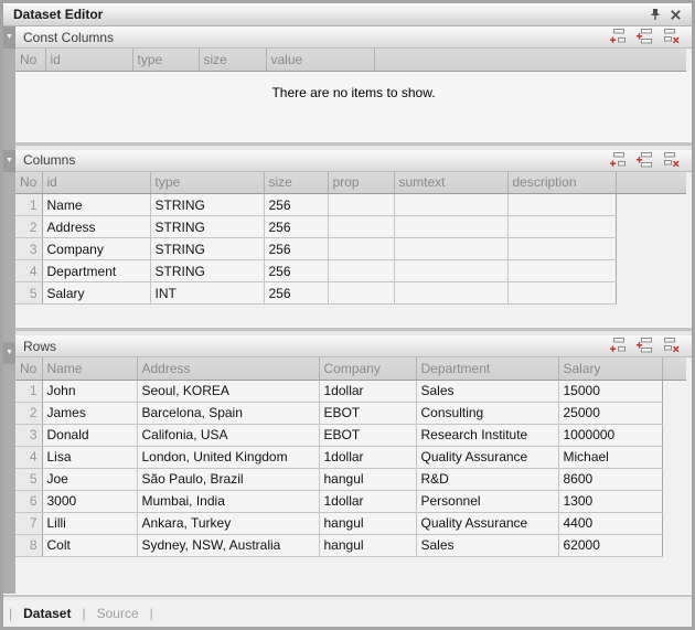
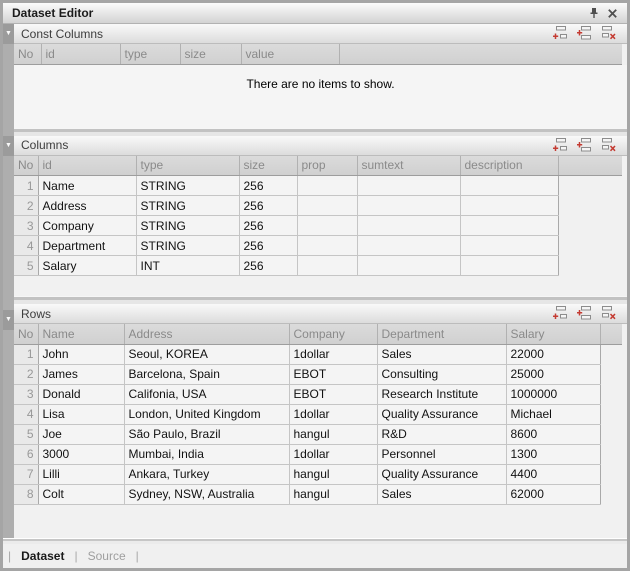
  Dataset Editor
  Const Columns
  No	id	type	size	value
  There are no items to show.
  Columns
  No	id	type	size	prop	sumtext	description
  1	Name	STRING	256
  2	Address	STRING	256
  3	Company	STRING	256
  4	Department	STRING	256
  5	Salary	INT	256
  Rows
  No	Name	Address	Company	Department	Salary
- 1	John	Seoul, KOREA	1dollar	Sales	15000
+ 1	John	Seoul, KOREA	1dollar	Sales	22000
  2	James	Barcelona, Spain	EBOT	Consulting	25000
  3	Donald	Califonia, USA	EBOT	Research Institute	1000000
  4	Lisa	London, United Kingdom	1dollar	Quality Assurance	Michael
  5	Joe	São Paulo, Brazil	hangul	R&D	8600
  6	3000	Mumbai, India	1dollar	Personnel	1300
  7	Lilli	Ankara, Turkey	hangul	Quality Assurance	4400
  8	Colt	Sydney, NSW, Australia	hangul	Sales	62000
  |
  Dataset
  |
  Source
  |
